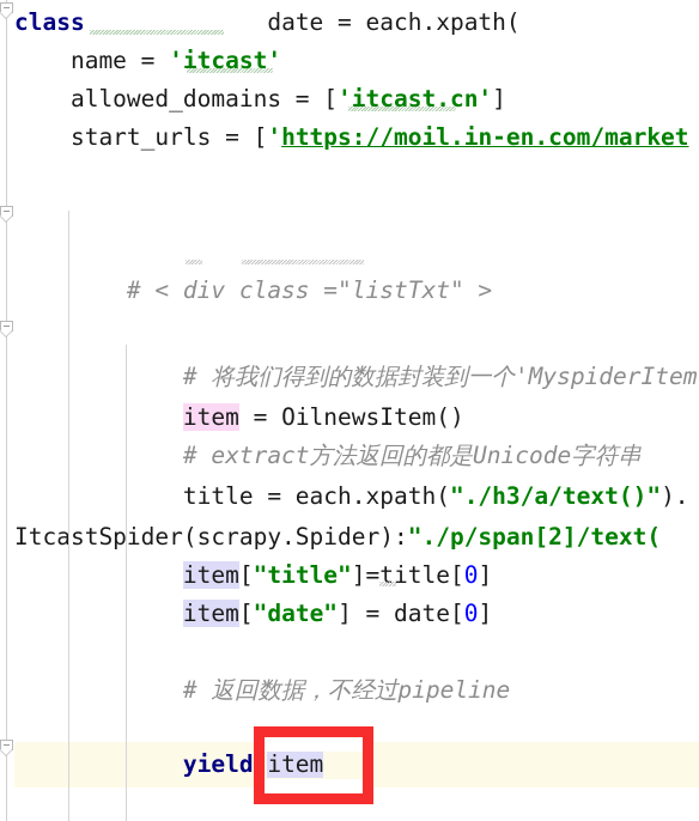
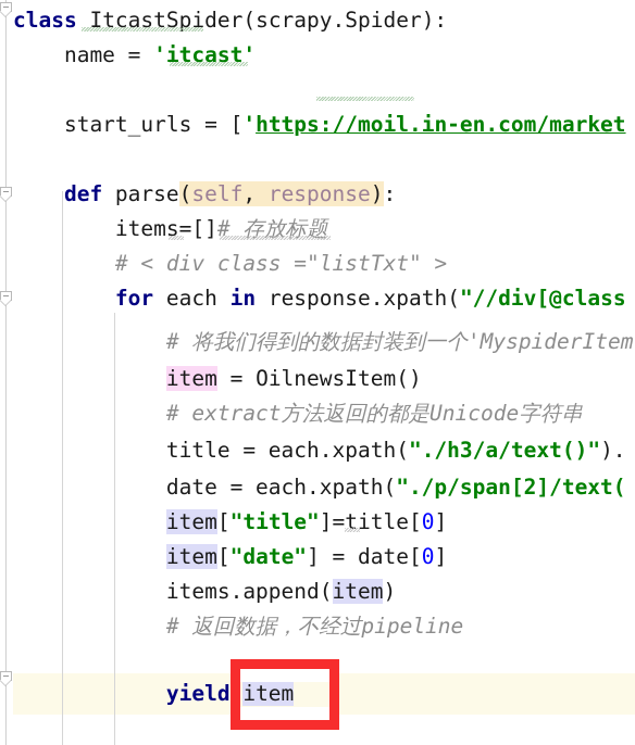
- class date = each.xpath(
+ class ItcastSpider(scrapy.Spider):
  name = 'itcast'
- allowed_domains = ['itcast.cn']
  start_urls = ['https://moil.in-en.com/market
+ def parse(self, response):
+ items=[]# 存放标题
  # < div class ="listTxt" >
+ for each in response.xpath("//div[@class
  # 将我们得到的数据封装到一个'MyspiderItem
  item = OilnewsItem()
  # extract方法返回的都是Unicode字符串
  title = each.xpath("./h3/a/text()").
- ItcastSpider(scrapy.Spider):"./p/span[2]/text(
+ date = each.xpath("./p/span[2]/text(
  item["title"]=title[0]
  item["date"] = date[0]
+ items.append(item)
  # 返回数据，不经过pipeline
  yield item
